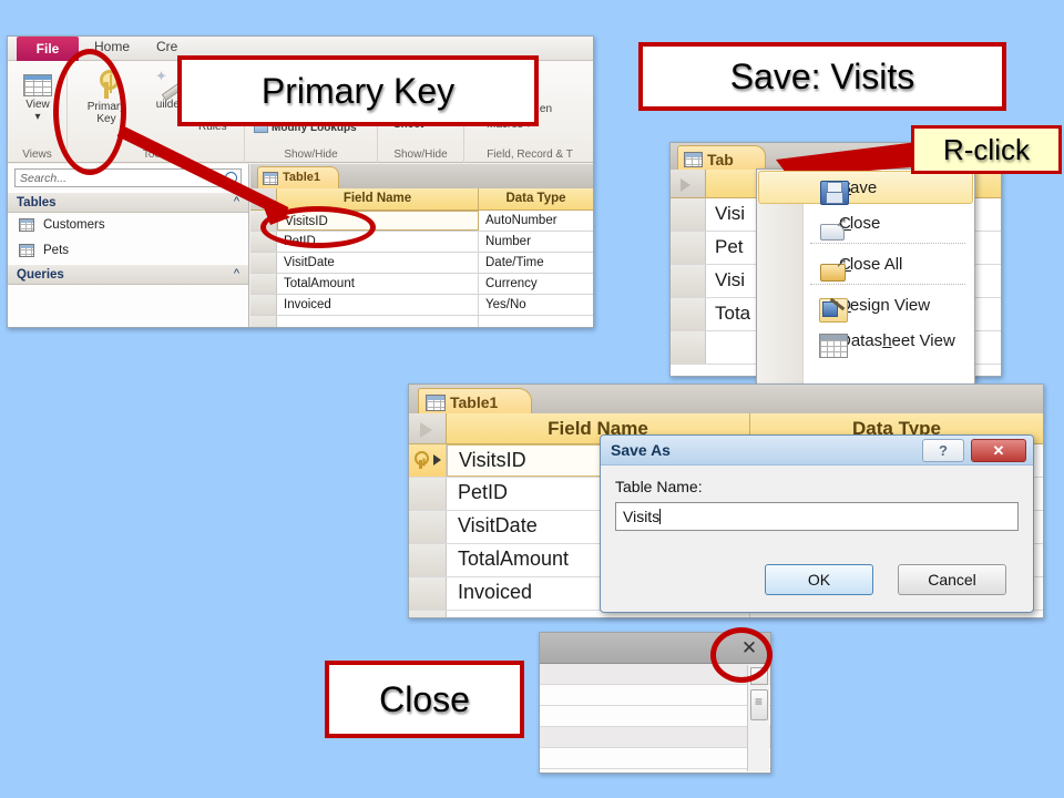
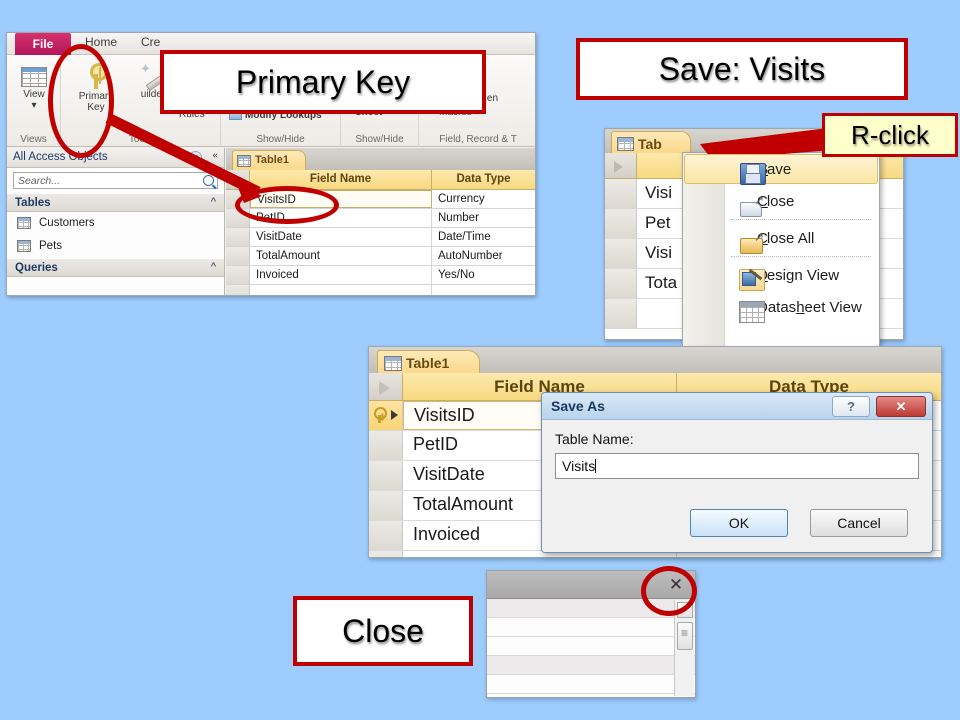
  File
  Home
  Cre
  View
  ▾
  Views
  Primary
  Key
  Rules
  Modify Lookups
  Show/Hide
  Show/Hide
  Field, Record & T
+ All Access Objects
+ «
  Search...
  Tables
  ^
  Customers
  Pets
  Queries
  ^
  Table1
  Field Name
  Data Type
  VisitsID
- AutoNumber
+ Currency
  PetID
  Number
  VisitDate
  Date/Time
  TotalAmount
- Currency
+ AutoNumber
  Invoiced
  Yes/No
  Tab
  Visi
  Pet
  Visi
  Tota
  ave
  lose
  lose All
  esign View
  atasheet View
  Table1
  Field Name
  Data Type
  VisitsID
  PetID
  VisitDate
  TotalAmount
  Invoiced
  Save As
  ?
  ✕
  Table Name:
  Visits
  OK
  Cancel
  ✕
  Primary Key
  Save: Visits
  R-click
  Close
